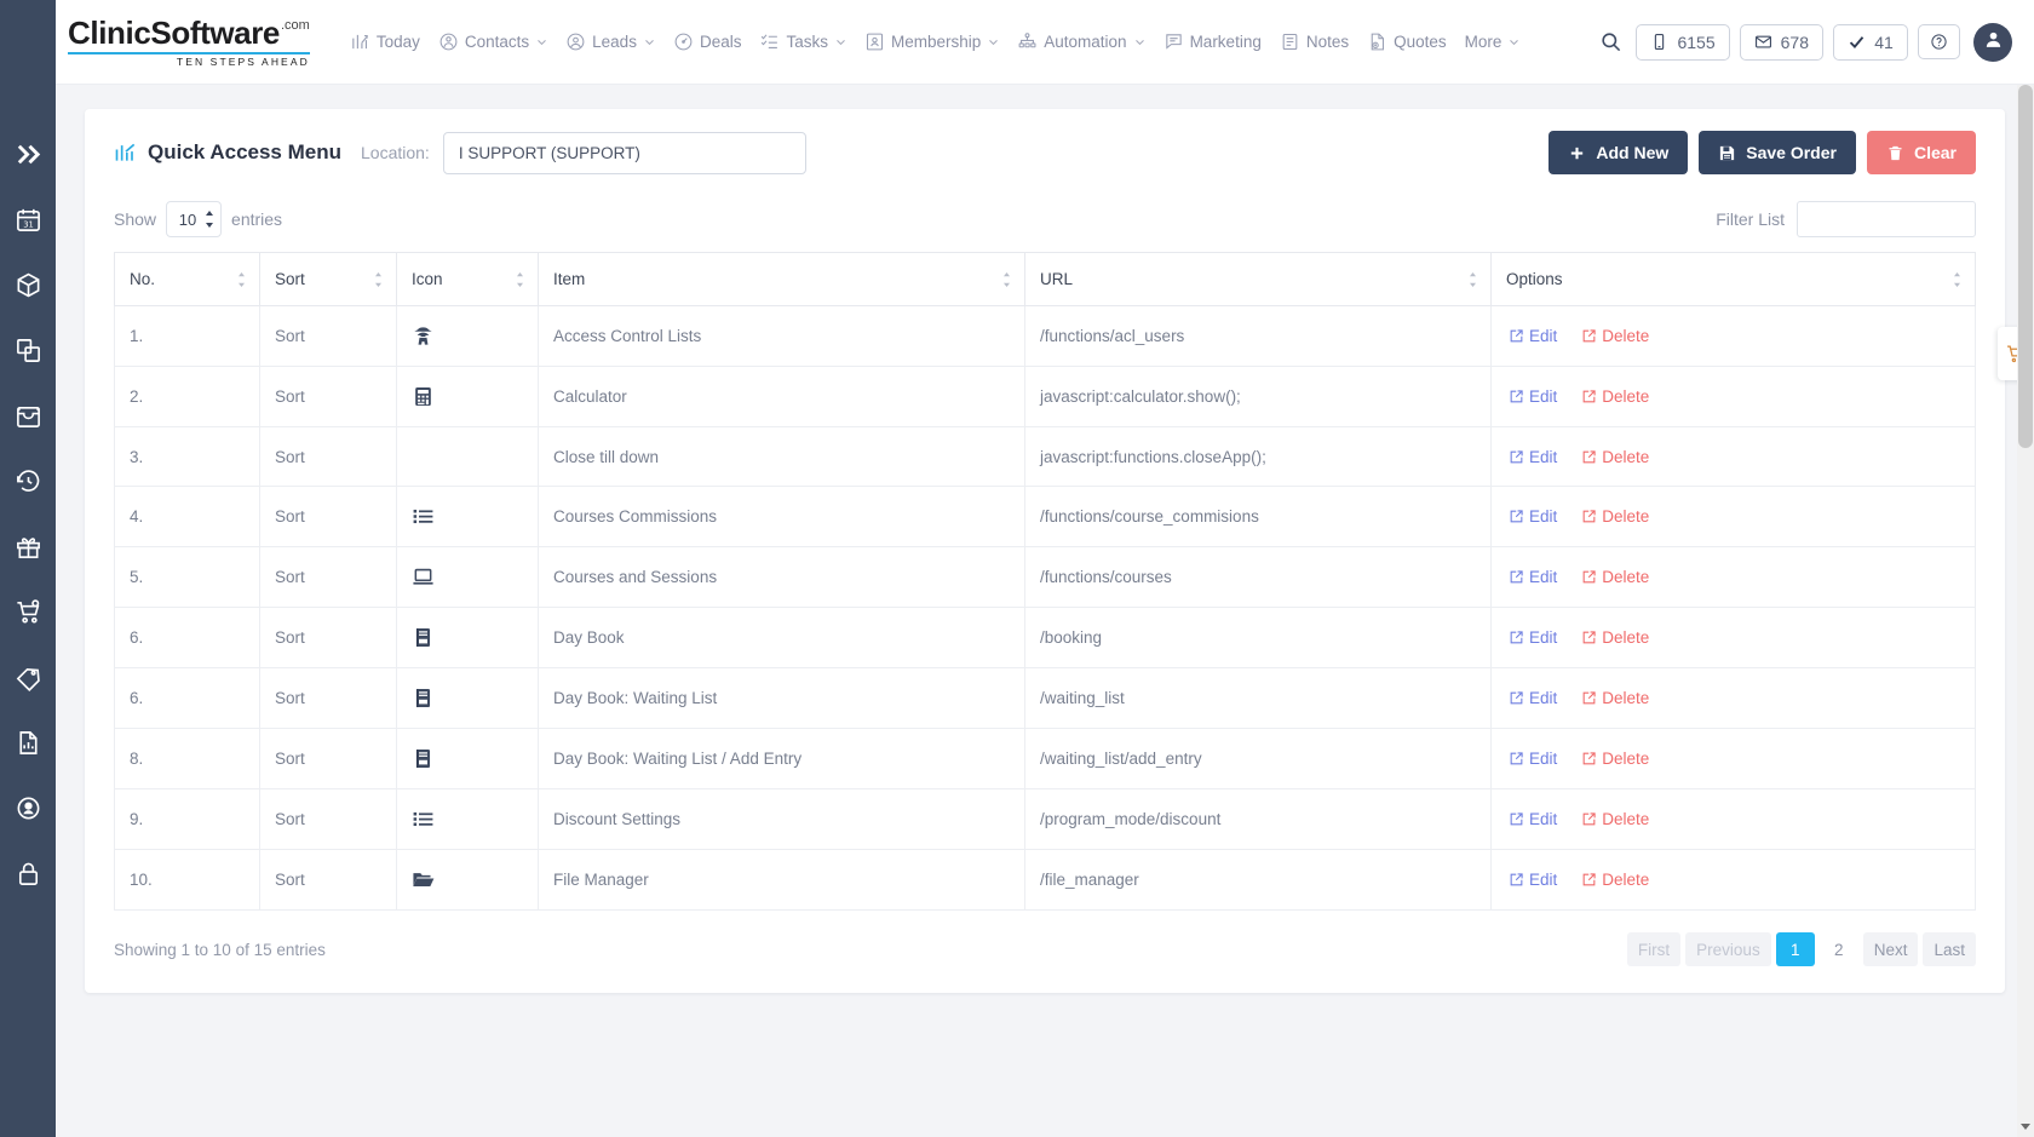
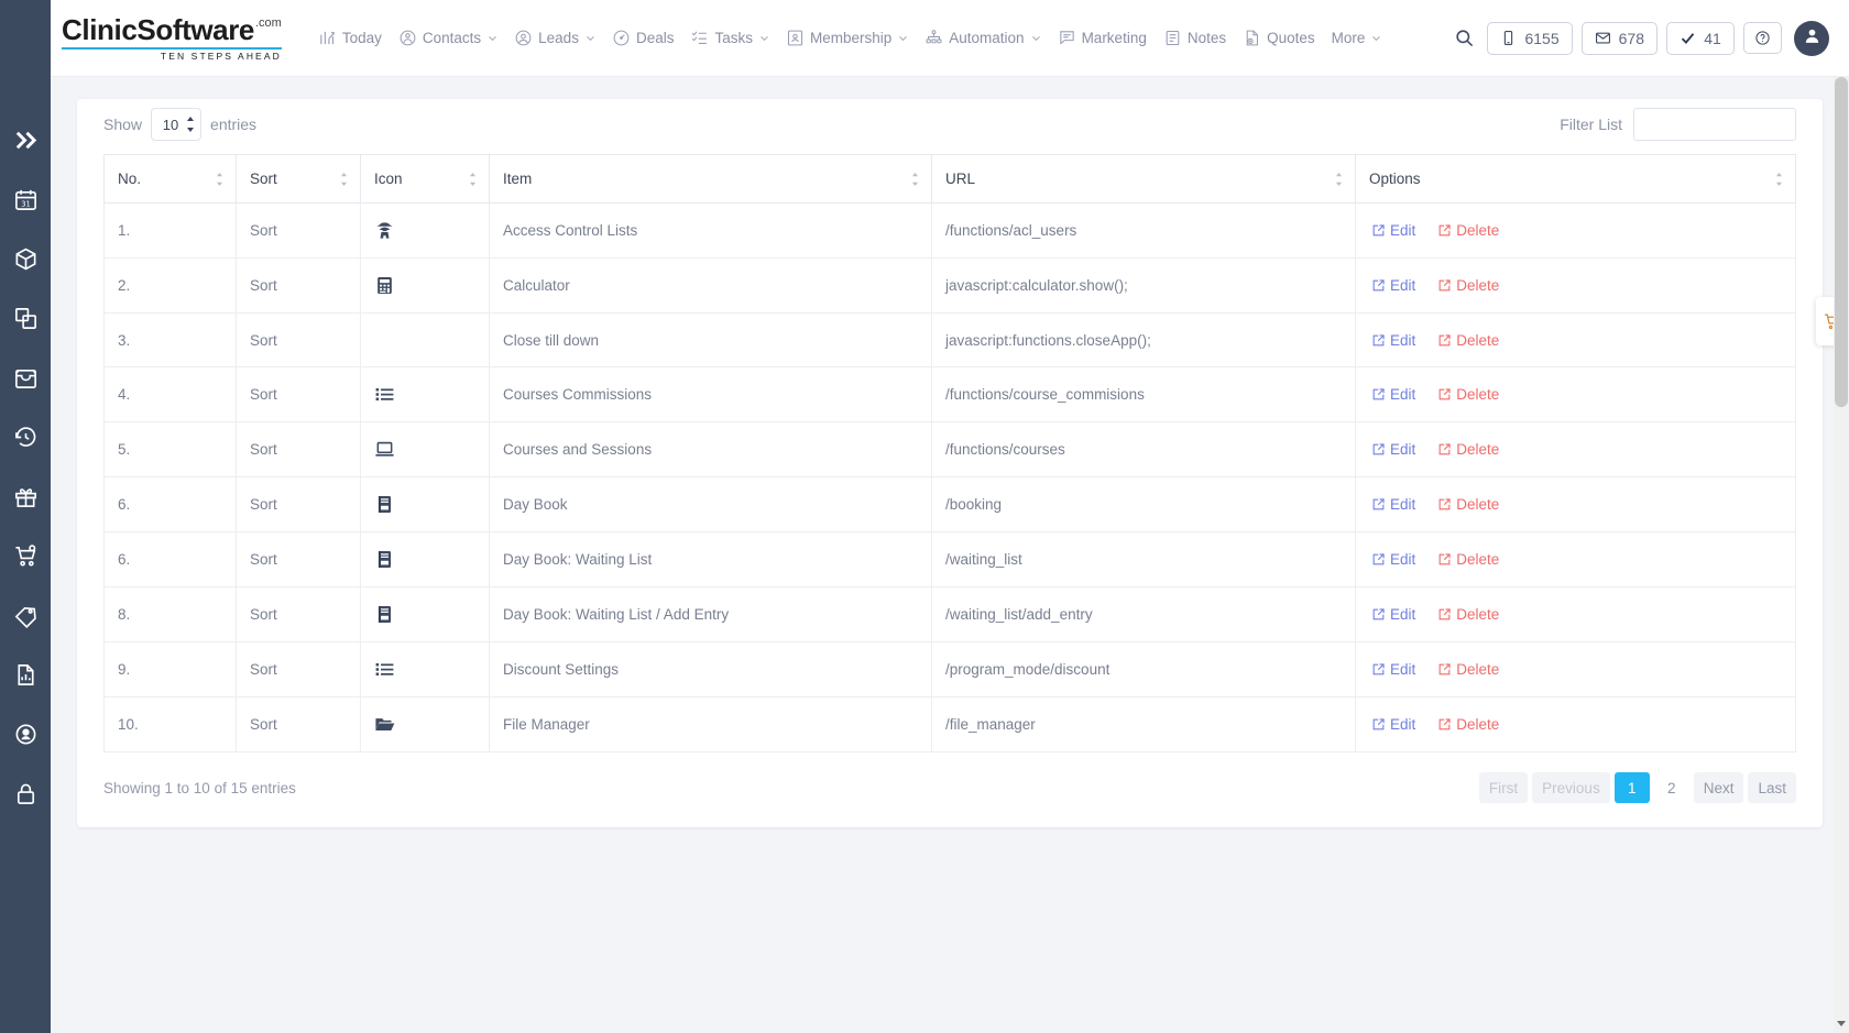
  ClinicSoftware
  .com
  TEN STEPS AHEAD
  Today
  Contacts
  Leads
  Deals
  Tasks
  Membership
  Automation
  Marketing
  Notes
  Quotes
  More
  6155
  678
  41
  31
- Quick Access Menu
- Location:
- I SUPPORT (SUPPORT)
- Add New
- Save Order
- Clear
  Show
  10
  entries
  Filter List
  No.	Sort	Icon	Item	URL	Options
  1.	Sort		Access Control Lists	/functions/acl_users	Edit Delete
  2.	Sort		Calculator	javascript:calculator.show();	Edit Delete
  3.	Sort		Close till down	javascript:functions.closeApp();	Edit Delete
  4.	Sort		Courses Commissions	/functions/course_commisions	Edit Delete
  5.	Sort		Courses and Sessions	/functions/courses	Edit Delete
  6.	Sort		Day Book	/booking	Edit Delete
  6.	Sort		Day Book: Waiting List	/waiting_list	Edit Delete
  8.	Sort		Day Book: Waiting List / Add Entry	/waiting_list/add_entry	Edit Delete
  9.	Sort		Discount Settings	/program_mode/discount	Edit Delete
  10.	Sort		File Manager	/file_manager	Edit Delete
  Showing 1 to 10 of 15 entries
  First
  Previous
  1
  2
  Next
  Last
